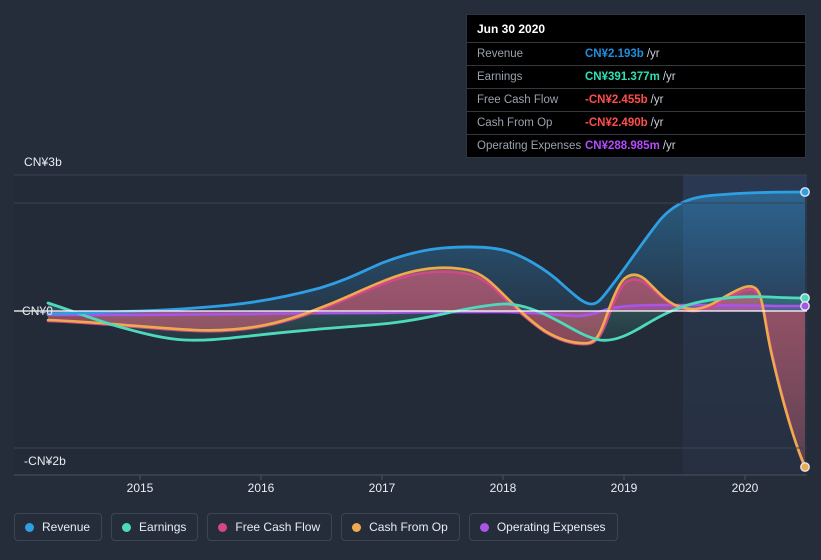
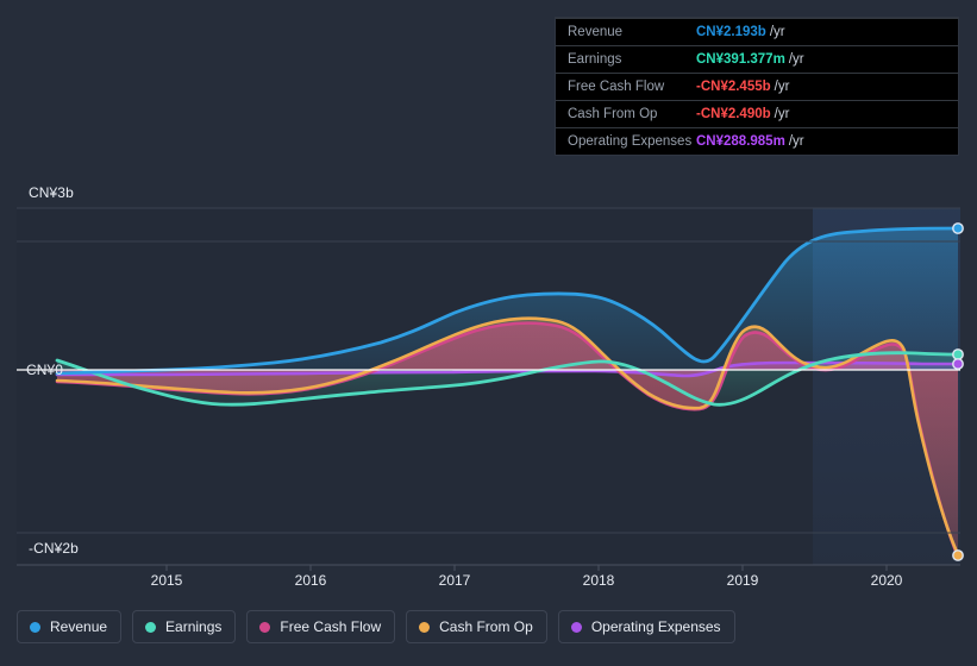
  CN¥3b
  CN¥0
  -CN¥2b
  2015
  2016
  2017
  2018
  2019
  2020
- Jun 30 2020
  Revenue
  CN¥2.193b
  /yr
  Earnings
  CN¥391.377m
  /yr
  Free Cash Flow
  -CN¥2.455b
  /yr
  Cash From Op
  -CN¥2.490b
  /yr
  Operating Expenses
  CN¥288.985m
  /yr
  Revenue
  Earnings
  Free Cash Flow
  Cash From Op
  Operating Expenses
